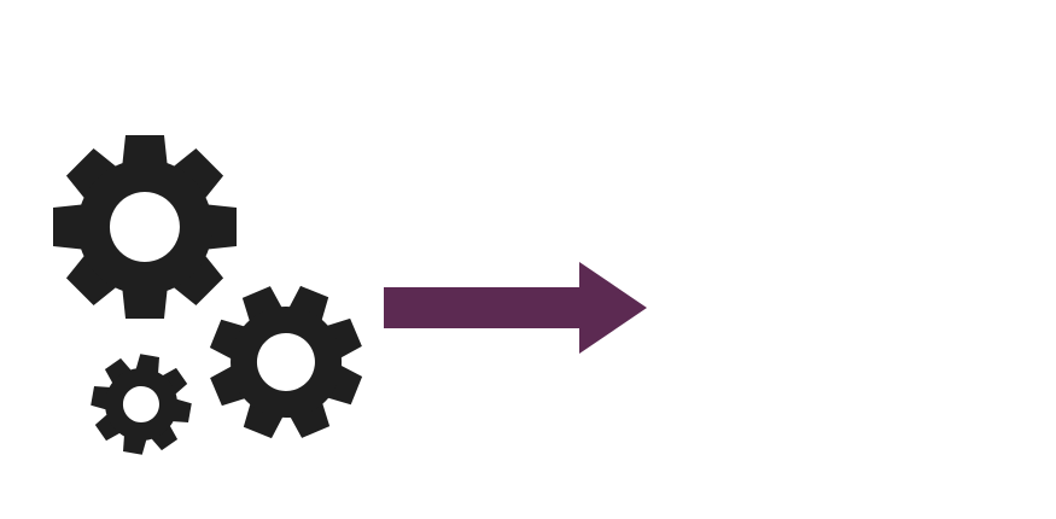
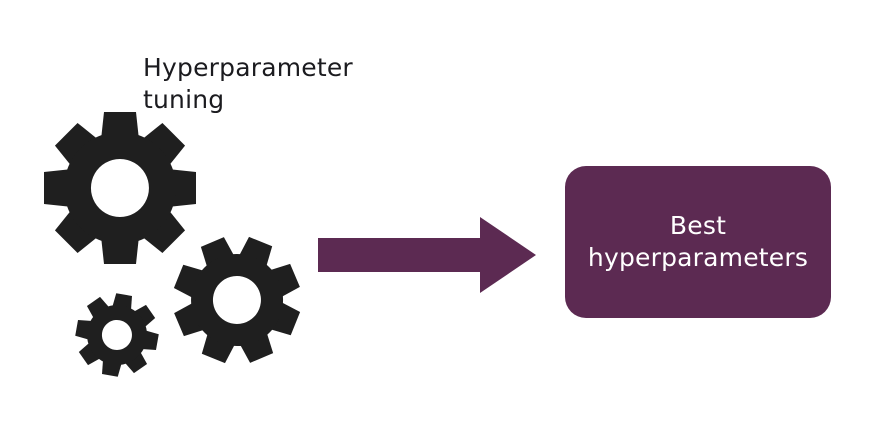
+ Hyperparameter
+ tuning
+ Best
+ hyperparameters
